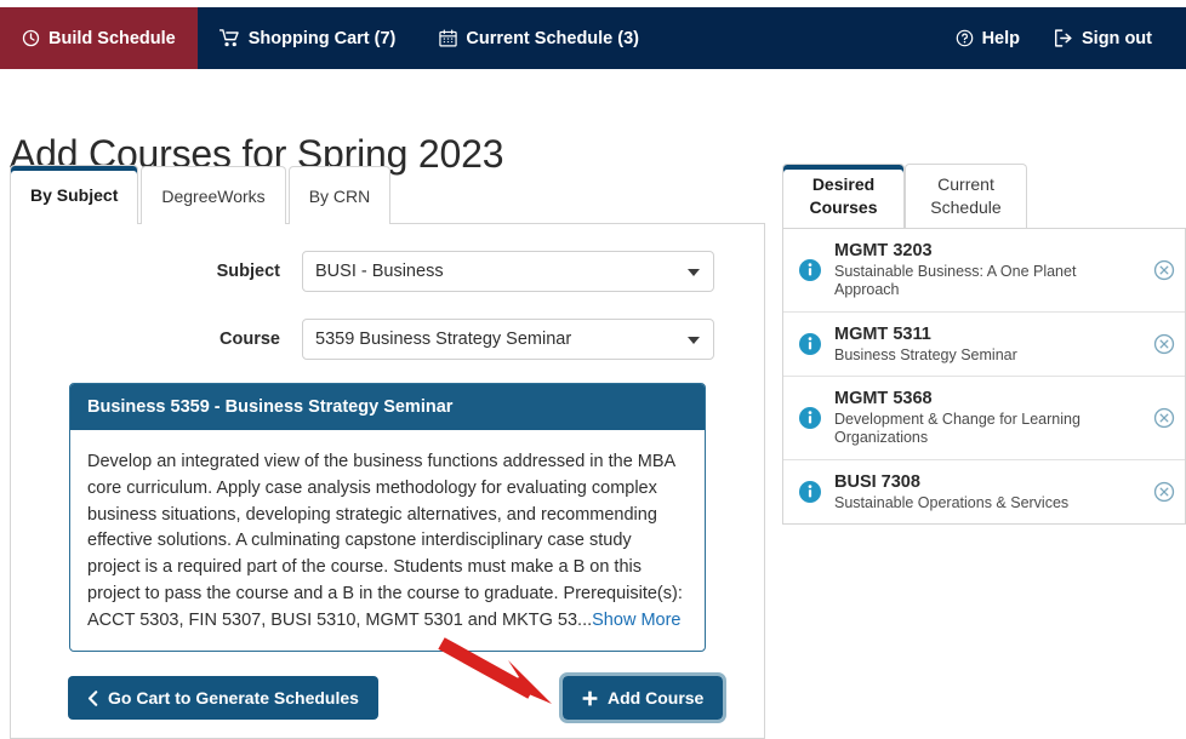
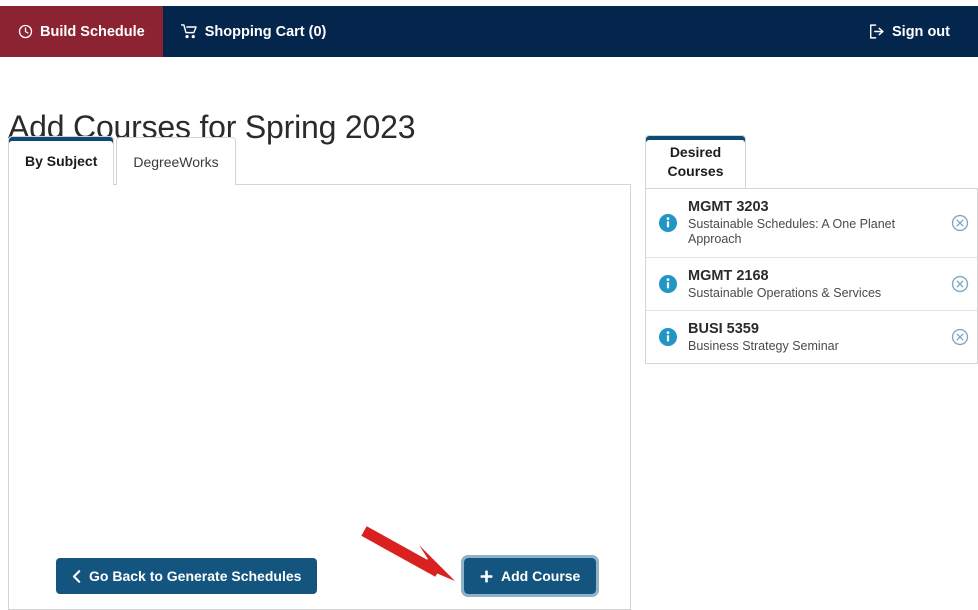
  Build Schedule
- Shopping Cart (7)
+ Shopping Cart (0)
- Current Schedule (3)
- Help
  Sign out
  Add Courses for Spring 2023
  By Subject
  DegreeWorks
- By CRN
- Subject
- BUSI - Business
- Course
- 5359 Business Strategy Seminar
- Business 5359 - Business Strategy Seminar
- Develop an integrated view of the business functions addressed in the MBA core curriculum. Apply case analysis methodology for evaluating complex business situations, developing strategic alternatives, and recommending effective solutions. A culminating capstone interdisciplinary case study project is a required part of the course. Students must make a B on this project to pass the course and a B in the course to graduate. Prerequisite(s): ACCT 5303, FIN 5307, BUSI 5310, MGMT 5301 and MKTG 53...Show More
- Go Cart to Generate Schedules
+ Go Back to Generate Schedules
  Add Course
  Desired
  Courses
- Current
- Schedule
  MGMT 3203
- Sustainable Business: A One Planet Approach
+ Sustainable Schedules: A One Planet Approach
- MGMT 5311
+ MGMT 2168
- Business Strategy Seminar
+ Sustainable Operations & Services
- MGMT 5368
- Development & Change for Learning Organizations
- BUSI 7308
+ BUSI 5359
- Sustainable Operations & Services
+ Business Strategy Seminar
